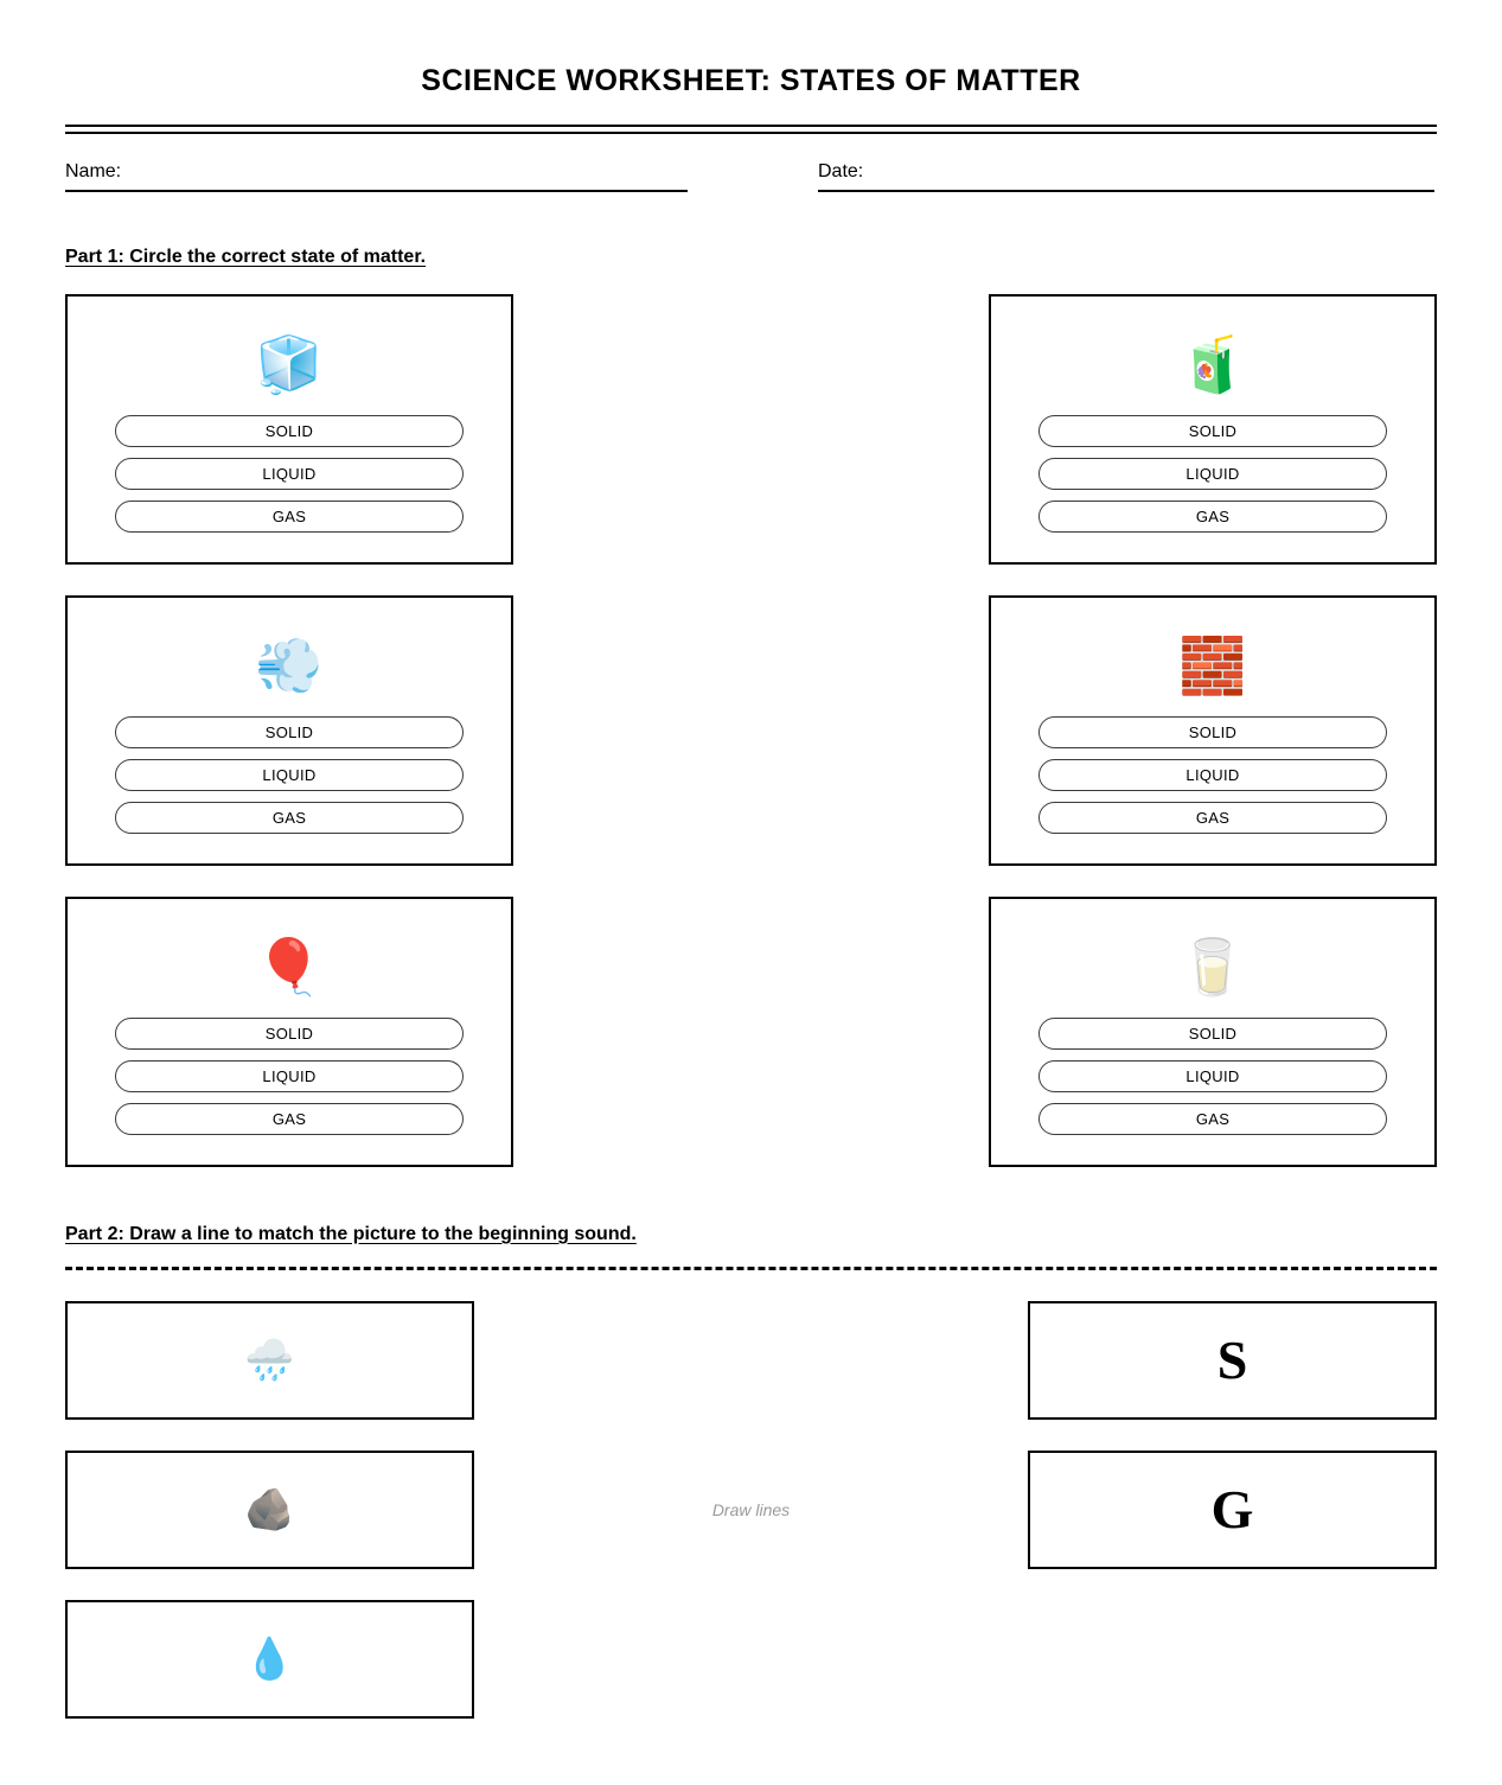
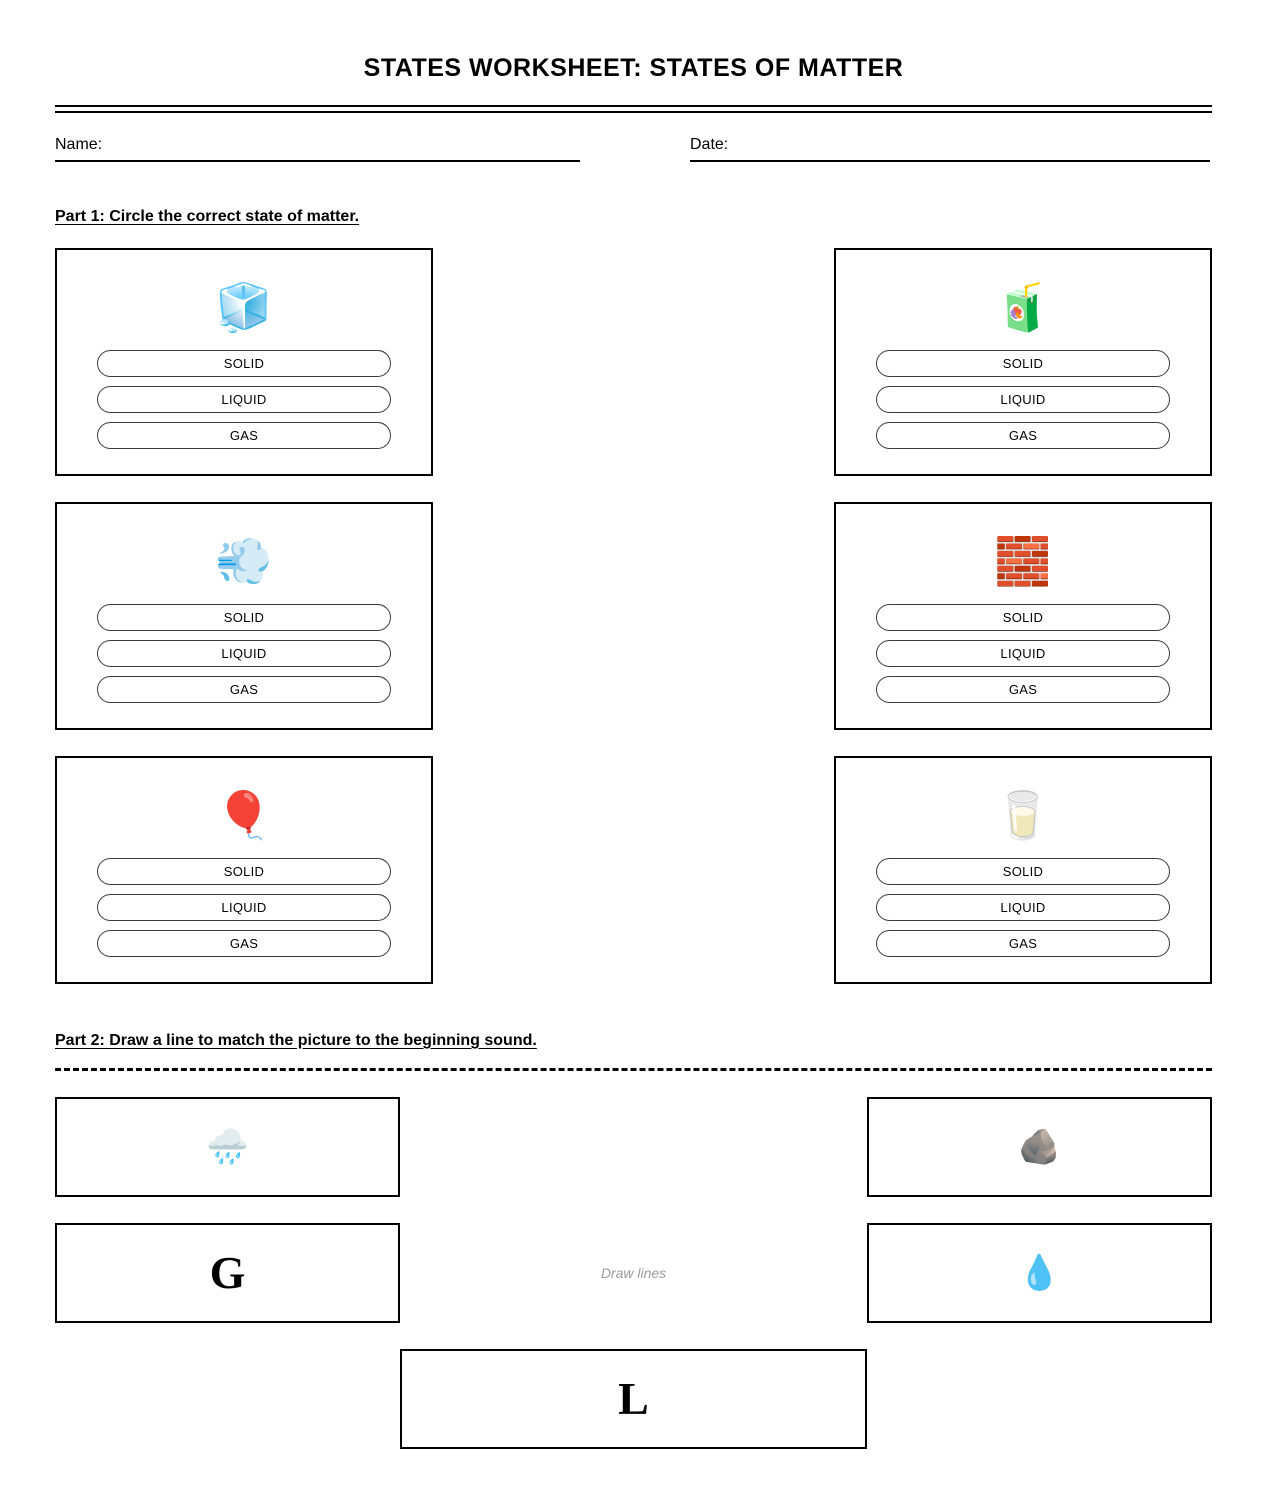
- SCIENCE WORKSHEET: STATES OF MATTER
+ STATES WORKSHEET: STATES OF MATTER
  Name:
  Date:
  Part 1: Circle the correct state of matter.
  🧊
  SOLID
  LIQUID
  GAS
  🧃
  SOLID
  LIQUID
  GAS
  💨
  SOLID
  LIQUID
  GAS
  🧱
  SOLID
  LIQUID
  GAS
  🎈
  SOLID
  LIQUID
  GAS
  🥛
  SOLID
  LIQUID
  GAS
  Part 2: Draw a line to match the picture to the beginning sound.
  🌧️
- S
  🪨
  Draw lines
  G
  💧
+ L
